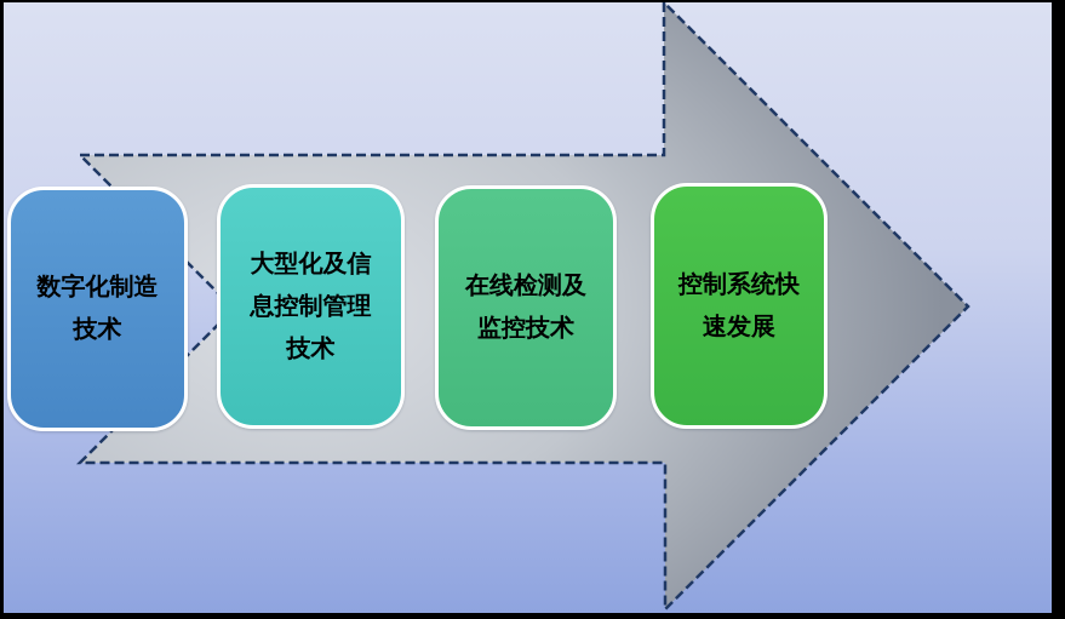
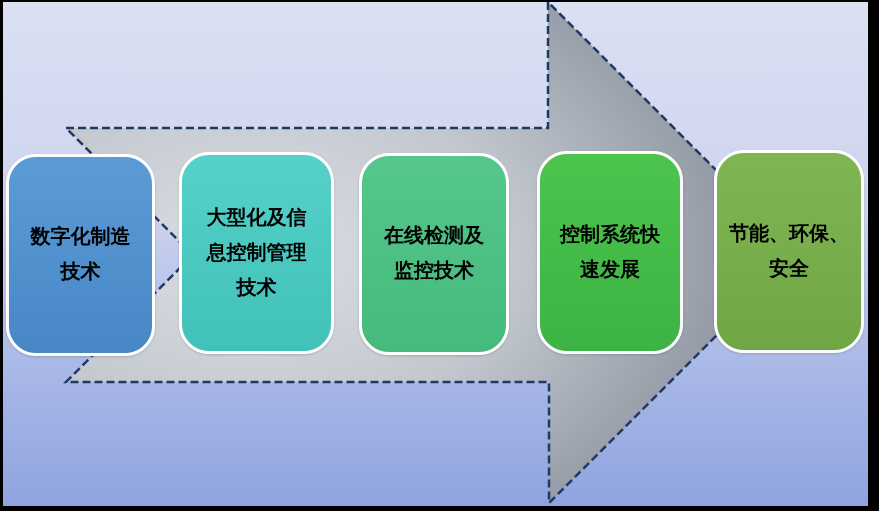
  数字化制造
  技术
  大型化及信
  息控制管理
  技术
  在线检测及
  监控技术
  控制系统快
  速发展
+ 节能、环保、
+ 安全
